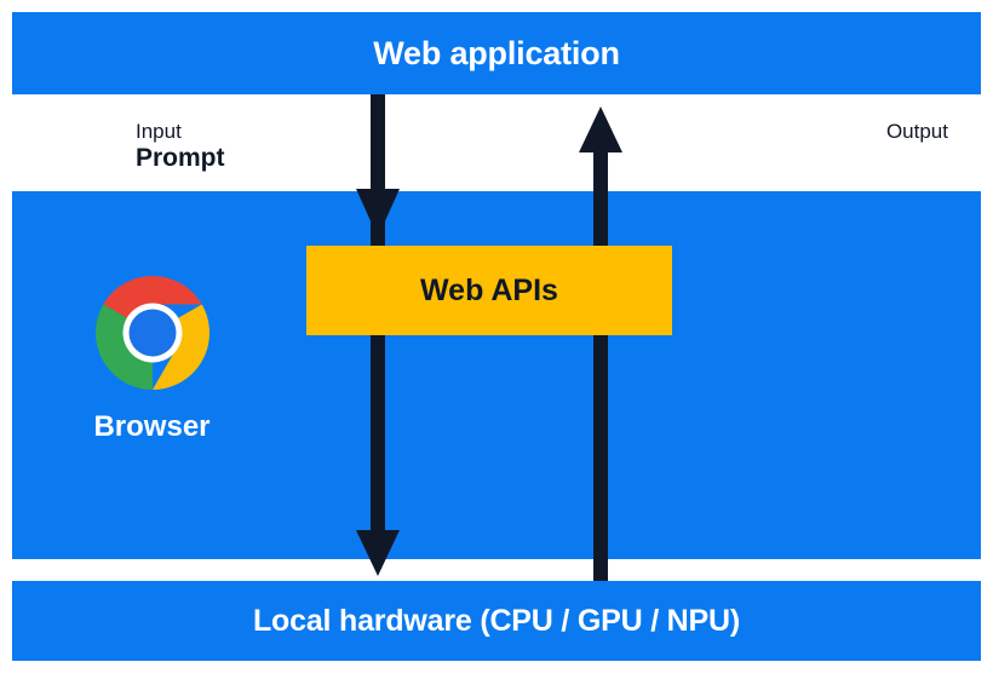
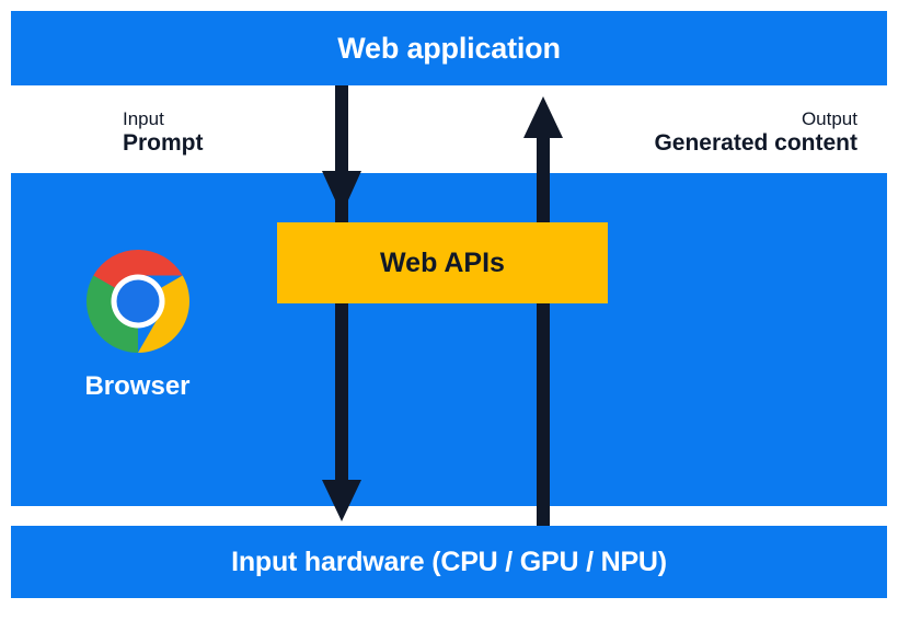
  Web application
  Input
  Prompt
  Output
+ Generated content
- Local hardware (CPU / GPU / NPU)
+ Input hardware (CPU / GPU / NPU)
  Web APIs
  Browser
